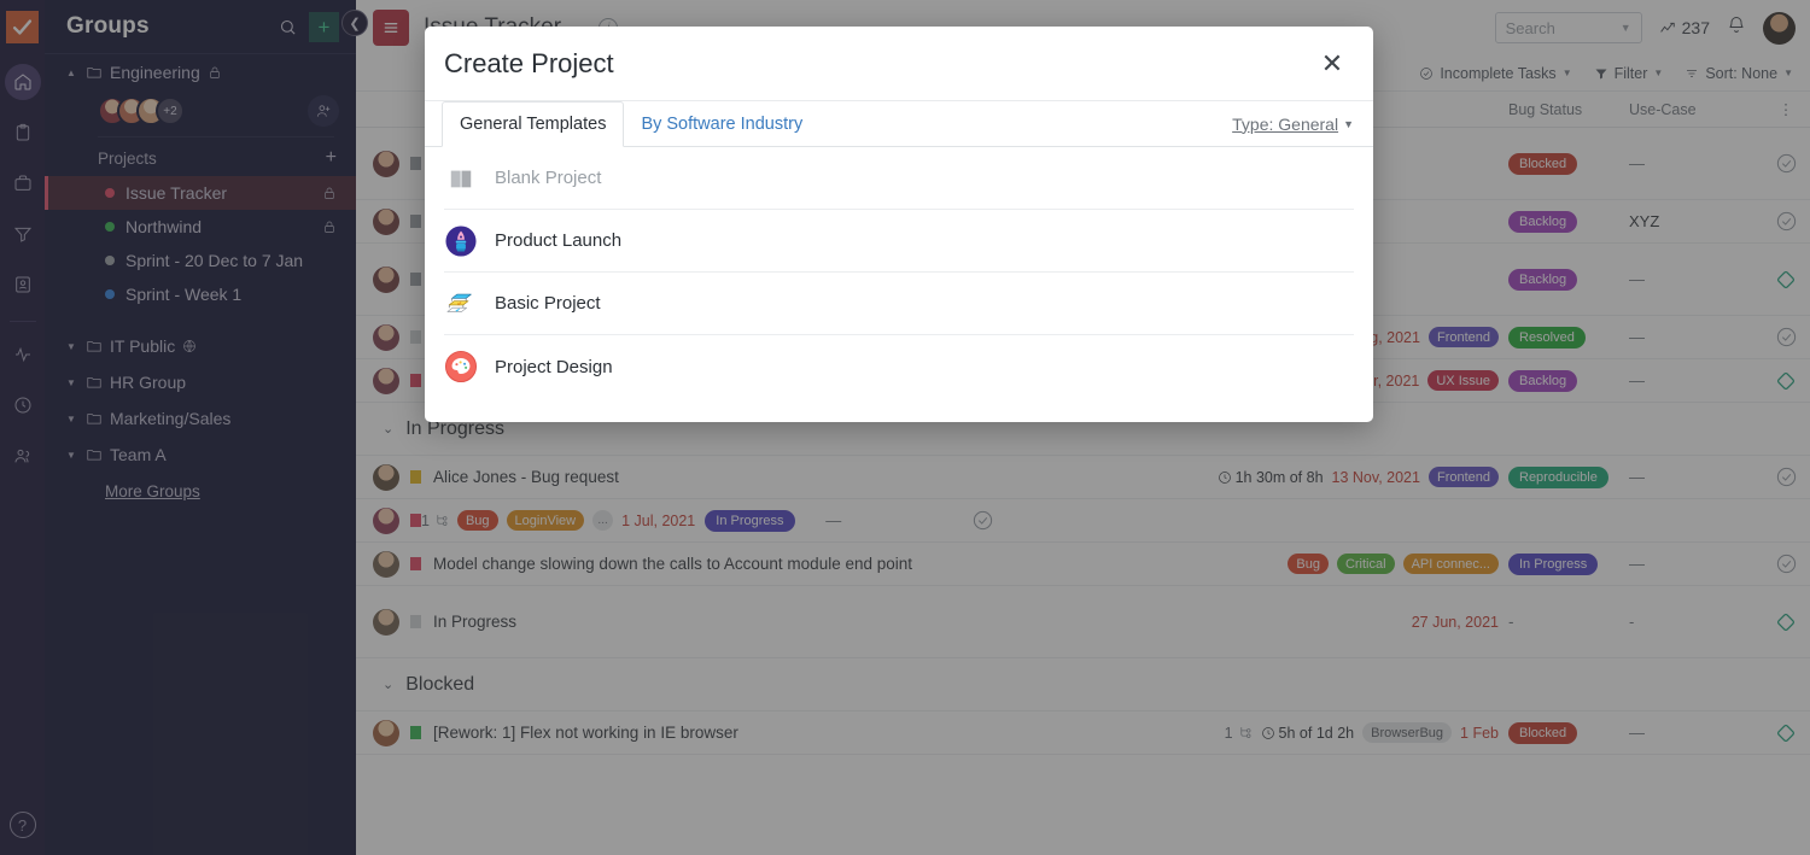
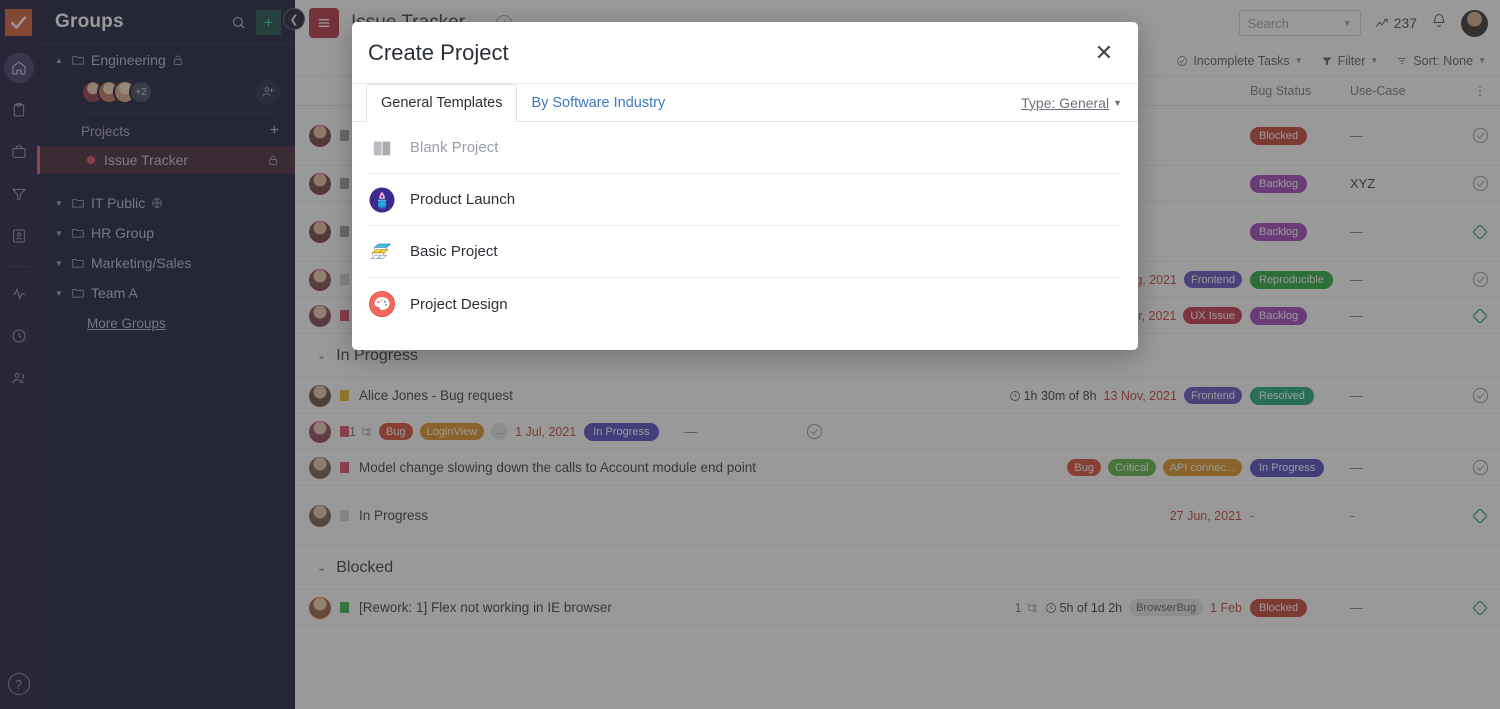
  ?
  Groups
  +
  ▲
  Engineering
  +2
  Projects
  +
  Issue Tracker
- Northwind
- Sprint - 20 Dec to 7 Jan
- Sprint - Week 1
  ▼
  IT Public
  ▼
  HR Group
  ▼
  Marketing/Sales
  ▼
  Team A
  More Groups
  ❮
  Search
  ▼
  237
  Incomplete Tasks
  ▼
  Filter
  ▼
  Sort: None
  ▼
  Bug Status
  Use-Case
  ⋮
  Blocked
  —
  Backlog
  XYZ
  Backlog
  —
  Frontend
- Resolved
+ Reproducible
  —
  UX Issue
  Backlog
  —
  ⌄
  In Progress
  Alice Jones - Bug request
  1h 30m of 8h
  13 Nov, 2021
  Frontend
- Reproducible
+ Resolved
  —
  1
  Bug
  LoginView
  ...
  1 Jul, 2021
  In Progress
  —
  Model change slowing down the calls to Account module end point
  Bug
  Critical
  API connec...
  In Progress
  —
  In Progress
  27 Jun, 2021
  -
  -
  ⌄
  Blocked
  [Rework: 1] Flex not working in IE browser
  1
  5h of 1d 2h
  BrowserBug
  1 Feb
  Blocked
  —
  Create Project
  ✕
  General Templates
  By Software Industry
  Type: General
  ▼
  Blank Project
  Product Launch
  Basic Project
  Project Design
